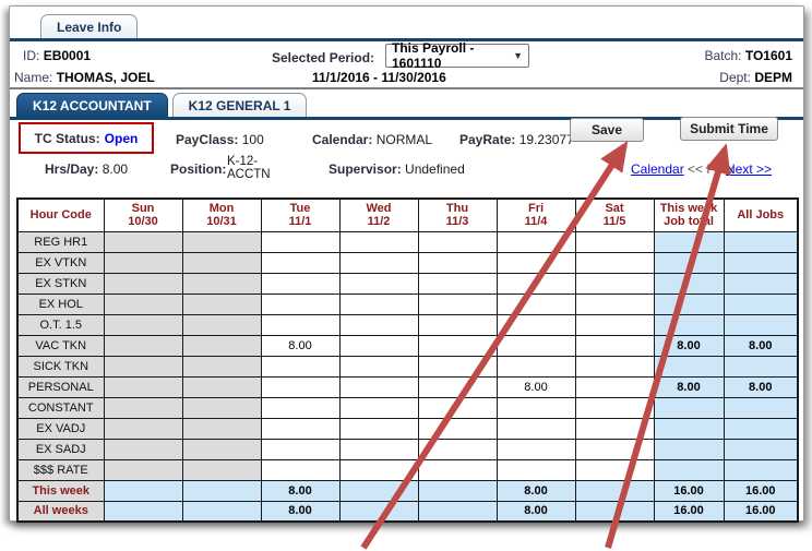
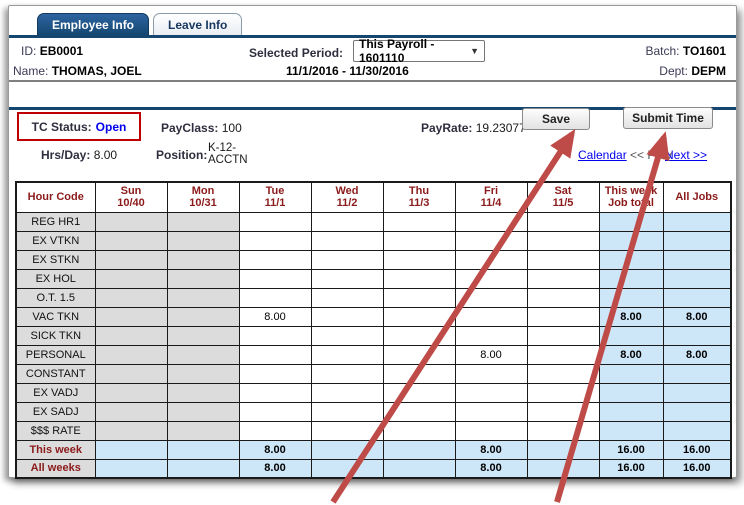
+ Employee Info
  Leave Info
  ID: EB0001
  Selected Period:
  This Payroll - 1601110
  ▼
  Batch: TO1601
  Name: THOMAS, JOEL
  11/1/2016 - 11/30/2016
  Dept: DEPM
- K12 ACCOUNTANT
- K12 GENERAL 1
  TC Status:
  Open
  PayClass: 100
- Calendar: NORMAL
  PayRate: 19.2307
  Save
  Submit Time
  Hrs/Day: 8.00
  Position:
  K-12-
  ACCTN
- Supervisor: Undefined
  Calendar
  << Pev
  Next >>
- Hour Code	Sun10/30	Mon10/31	Tue11/1	Wed11/2	Thu11/3	Fri11/4	Sat11/5	This wekJob toal	All Jobs
+ Hour Code	Sun10/40	Mon10/31	Tue11/1	Wed11/2	Thu11/3	Fri11/4	Sat11/5	This wekJob toal	All Jobs
  REG HR1
  EX VTKN
  EX STKN
  EX HOL
  O.T. 1.5
  VAC TKN			8.00					8.00	8.00
  SICK TKN
  PERSONAL						8.00		8.00	8.00
  CONSTANT
  EX VADJ
  EX SADJ
  $$$ RATE
  This week			8.00			8.00		16.00	16.00
  All weeks			8.00			8.00		16.00	16.00
